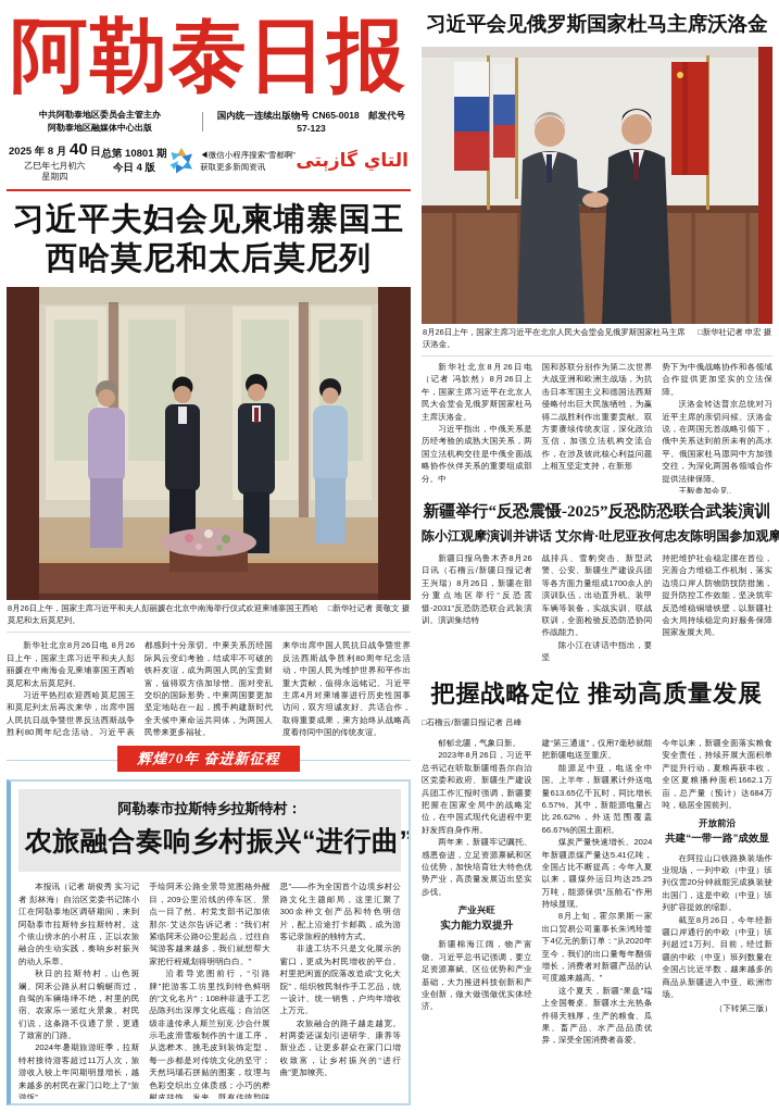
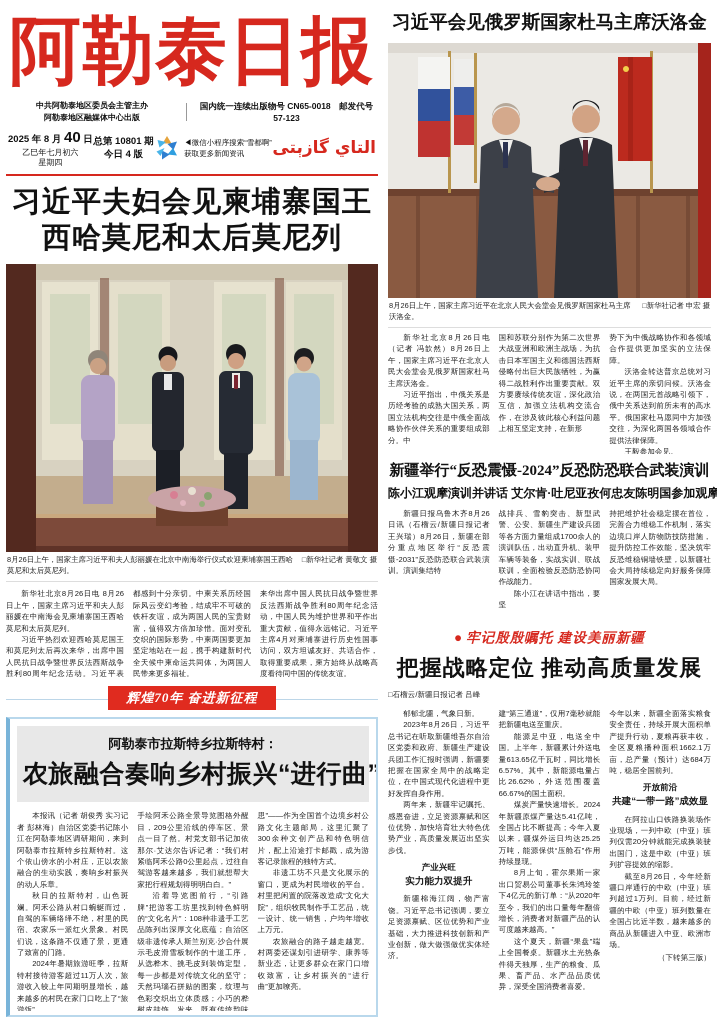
  阿勒泰日报
  中共阿勒泰地区委员会主管主办
  阿勒泰地区融媒体中心出版
  国内统一连续出版物号 CN65-0018 邮发代号 57-123
  2025 年 8 月 40 日
  乙巳年七月初六
  星期四
  总第 10801 期
  今日 4 版
  ◀微信小程序搜索“雪都啊”
  获取更多新闻资讯
  التاي گازېتى
  习近平夫妇会见柬埔寨国王
  西哈莫尼和太后莫尼列
  8月26日上午，国家主席习近平和夫人彭丽媛在北京中南海举行仪式欢迎柬埔寨国王西哈莫尼和太后莫尼列。
  □新华社记者 黄敬文 摄
  新华社北京8月26日电 8月26日上午，国家主席习近平和夫人彭丽媛在中南海会见柬埔寨国王西哈莫尼和太后莫尼列。
  都感到十分亲切。中柬关系历经国际风云变幻考验，结成牢不可破的铁杆友谊，成为两国人民的宝贵财富，值得双方倍加珍惜。面对变乱交织的国际形势，中柬两国要更加坚定地站在一起，携手构建新时代全天候中柬命运共同体，为两国人民带来更多福祉。
  来华出席中国人民抗日战争暨世界反法西斯战争胜利80周年纪念活动，中国人民为维护世界和平作出重大贡献，值得永远铭记。习近平主席4月对柬埔寨进行历史性国事访问，双方坦诚友好、共话合作，取得重要成果，柬方始终从战略高度看待同中国的传统友谊。
  辉煌70年 奋进新征程
  阿勒泰市拉斯特乡拉斯特村：
  农旅融合奏响乡村振兴“进行曲”
  本报讯（记者 胡俊秀 实习记者 彭林海）自治区党委书记陈小江在阿勒泰地区调研期间，来到阿勒泰市拉斯特乡拉斯特村。这个依山傍水的小村庄，正以农旅融合的生动实践，奏响乡村振兴的动人乐章。
  秋日的拉斯特村，山色斑斓。阿禾公路从村口蜿蜒而过，自驾的车辆络绎不绝，村里的民宿、农家乐一派红火景象。村民们说，这条路不仅通了景，更通了致富的门路。
  2024年暑期旅游旺季，拉斯特村接待游客超过11万人次，旅游收入较上年同期明显增长，越来越多的村民在家门口吃上了“旅游饭”。
  手绘阿禾公路全景导览图格外醒目，209公里沿线的停车区、景点一目了然。村党支部书记加依那尔·艾达尔告诉记者：“我们村紧临阿禾公路0公里起点，过往自驾游客越来越多，我们就想帮大家把行程规划得明明白白。”
  沿着导览图前行，“引路牌”把游客工坊里找到特色鲜明的“文化名片”：108种非遗手工艺品陈列出深厚文化底蕴；自治区级非遗传承人斯兰别克·沙合什展示毛皮滑雪板制作的十道工序，从选桦木、挑毛皮到装饰定型，每一步都是对传统文化的坚守；天然玛瑙石拼贴的图案，纹理与色彩交织出立体质感；小巧的桦树皮挂饰、发夹，既有传统韵味
  思”——作为全国首个边境乡村公路文化主题邮局，这里汇聚了300余种文创产品和特色明信片，配上沿途打卡邮戳，成为游客记录旅程的独特方式。
  非遗工坊不只是文化展示的窗口，更成为村民增收的平台。村里把闲置的院落改造成“文化大院”，组织牧民制作手工艺品，统一设计、统一销售，户均年增收上万元。
  农旅融合的路子越走越宽。村两委还谋划引进研学、康养等新业态，让更多群众在家门口增收致富，让乡村振兴的“进行曲”更加嘹亮。
  习近平会见俄罗斯国家杜马主席沃洛金
  8月26日上午，国家主席习近平在北京人民大会堂会见俄罗斯国家杜马主席沃洛金。
  □新华社记者 申宏 摄
  新华社北京8月26日电（记者 冯歆然）8月26日上午，国家主席习近平在北京人民大会堂会见俄罗斯国家杜马主席沃洛金。
  习近平指出，中俄关系是历经考验的成熟大国关系，两国立法机构交往是中俄全面战略协作伙伴关系的重要组成部分。中
  国和苏联分别作为第二次世界大战亚洲和欧洲主战场，为抗击日本军国主义和德国法西斯侵略付出巨大民族牺牲，为赢得二战胜利作出重要贡献。双方要赓续传统友谊，深化政治互信，加强立法机构交流合作，在涉及彼此核心利益问题上相互坚定支持，在新形
  势下为中俄战略协作和各领域合作提供更加坚实的立法保障。
  沃洛金转达普京总统对习近平主席的亲切问候。沃洛金说，在两国元首战略引领下，俄中关系达到前所未有的高水平。俄国家杜马愿同中方加强交往，为深化两国各领域合作提供法律保障。
  王毅参加会见。
- 新疆举行“反恐震慑-2025”反恐防恐联合武装演训
+ 新疆举行“反恐震慑-2024”反恐防恐联合武装演训
  陈小江观摩演训并讲话 艾尔肯·吐尼亚孜何忠友陈明国参加观摩
  新疆日报乌鲁木齐8月26日讯（石榴云/新疆日报记者 王兴瑞）8月26日，新疆在部分重点地区举行“反恐震慑-2031”反恐防恐联合武装演训。演训集结特
  战排兵、雪豹突击、新型武警、公安、新疆生产建设兵团等各方面力量组成1700余人的演训队伍，出动直升机、装甲车辆等装备，实战实训、联战联训，全面检验反恐防恐协同作战能力。
  陈小江在讲话中指出，要坚
  持把维护社会稳定摆在首位，完善合力维稳工作机制，落实边境口岸人防物防技防措施，提升防控工作效能，坚决筑牢反恐维稳铜墙铁壁，以新疆社会大局持续稳定向好服务保障国家发展大局。
+ ● 牢记殷殷嘱托 建设美丽新疆
  把握战略定位 推动高质量发展
  □石榴云/新疆日报记者 吕峰
  郁郁北疆，气象日新。
  2023年8月26日，习近平总书记在听取新疆维吾尔自治区党委和政府、新疆生产建设兵团工作汇报时强调，新疆要把握在国家全局中的战略定位，在中国式现代化进程中更好发挥自身作用。
  两年来，新疆牢记嘱托、感恩奋进，立足资源禀赋和区位优势，加快培育壮大特色优势产业，高质量发展迈出坚实步伐。
  产业兴旺
  实力能力双提升
  新疆棉海江阔，物产富饶。习近平总书记强调，要立足资源禀赋、区位优势和产业基础，大力推进科技创新和产业创新，做大做强做优实体经济。
  建“第三通道”，仅用7毫秒就能把新疆电送至重庆。
  能源足中亚，电送全中国。上半年，新疆累计外送电量613.65亿千瓦时，同比增长6.57%。其中，新能源电量占比26.62%，外送范围覆盖66.67%的国土面积。
  煤炭产量快速增长。2024年新疆原煤产量达5.41亿吨，全国占比不断提高；今年入夏以来，疆煤外运日均达25.25万吨，能源保供“压舱石”作用持续显现。
  8月上旬，霍尔果斯一家出口贸易公司董事长朱鸿玲签下4亿元的新订单：“从2020年至今，我们的出口量每年翻倍增长，消费者对新疆产品的认可度越来越高。”
  这个夏天，新疆“果盘”端上全国餐桌。新疆水土光热条件得天独厚，生产的粮食、瓜果、畜产品、水产品品质优异，深受全国消费者喜爱。
  今年以来，新疆全面落实粮食安全责任，持续开展大面积单产提升行动，夏粮再获丰收，全区夏粮播种面积1662.1万亩，总产量（预计）达684万吨，稳居全国前列。
  开放前沿
  共建“一带一路”成效显
  在阿拉山口铁路换装场作业现场，一列中欧（中亚）班列仅需20分钟就能完成换装驶出国门，这是中欧（中亚）班列扩容提效的缩影。
  截至8月26日，今年经新疆口岸通行的中欧（中亚）班列超过1万列。目前，经过新疆的中欧（中亚）班列数量在全国占比近半数，越来越多的商品从新疆进入中亚、欧洲市场。
  （下转第三版）
